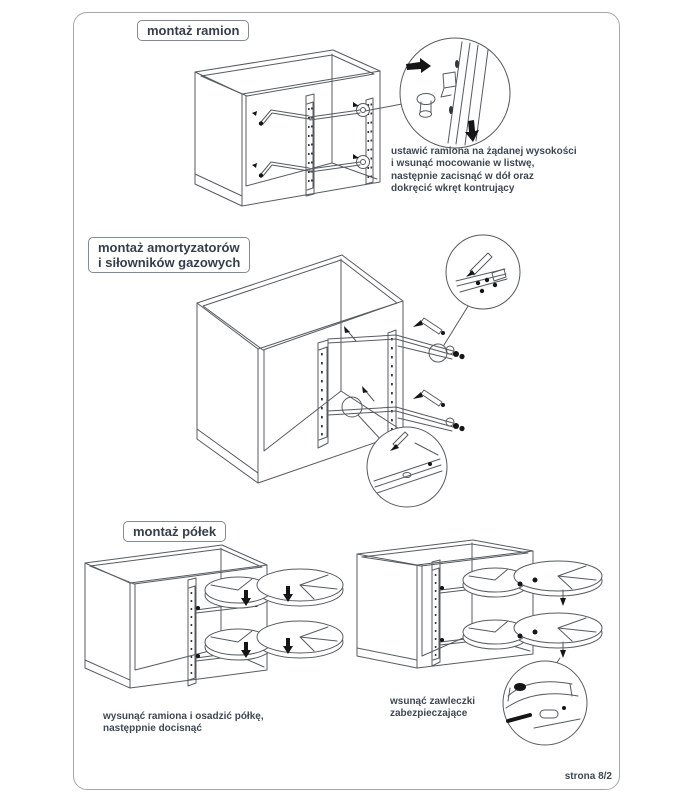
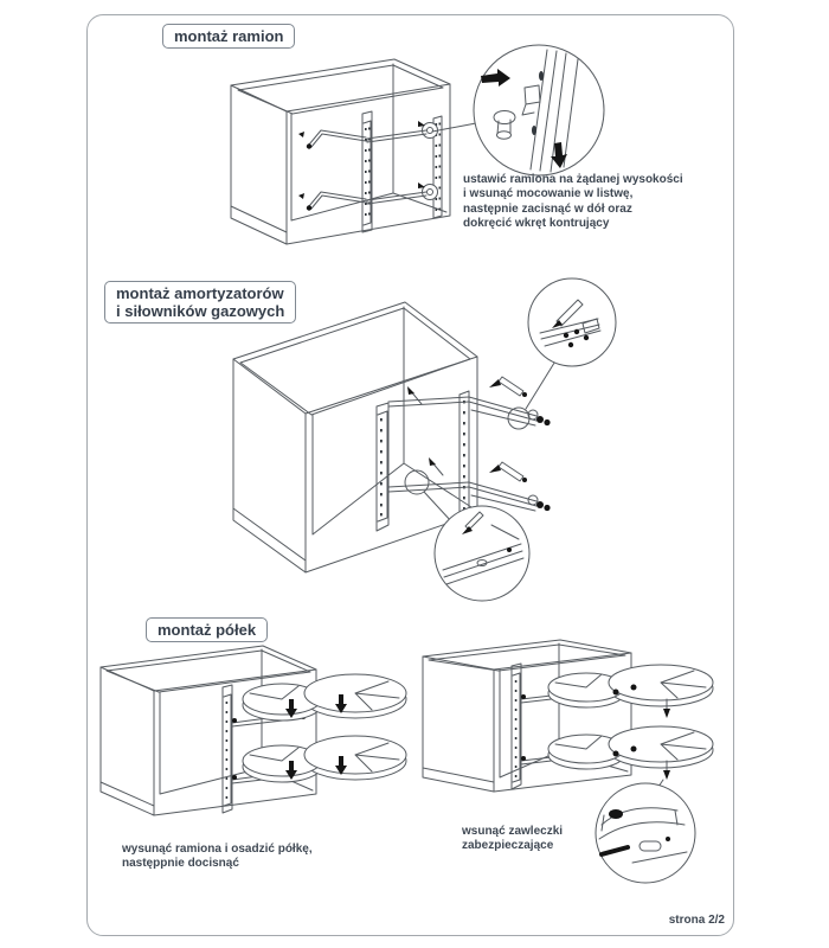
  montaż ramion
  ustawić ramiona na żądanej wysokości
  i wsunąć mocowanie w listwę,
  następnie zacisnąć w dół oraz
  dokręcić wkręt kontrujący
  montaż amortyzatorów
  i siłowników gazowych
  montaż półek
  wysunąć ramiona i osadzić półkę,
  następpnie docisnąć
  wsunąć zawleczki
  zabezpieczające
- strona 8/2
+ strona 2/2
